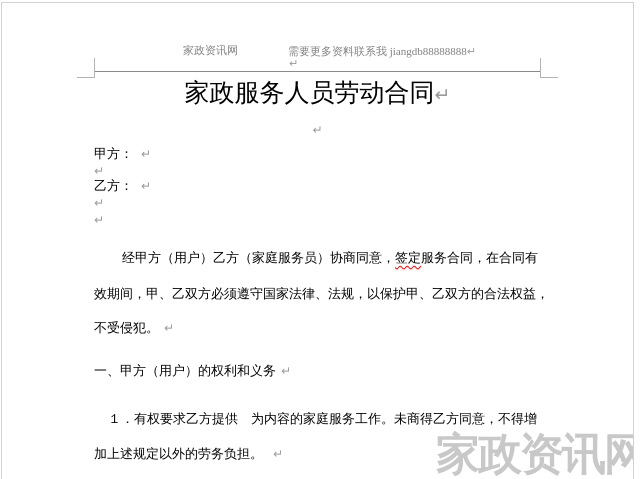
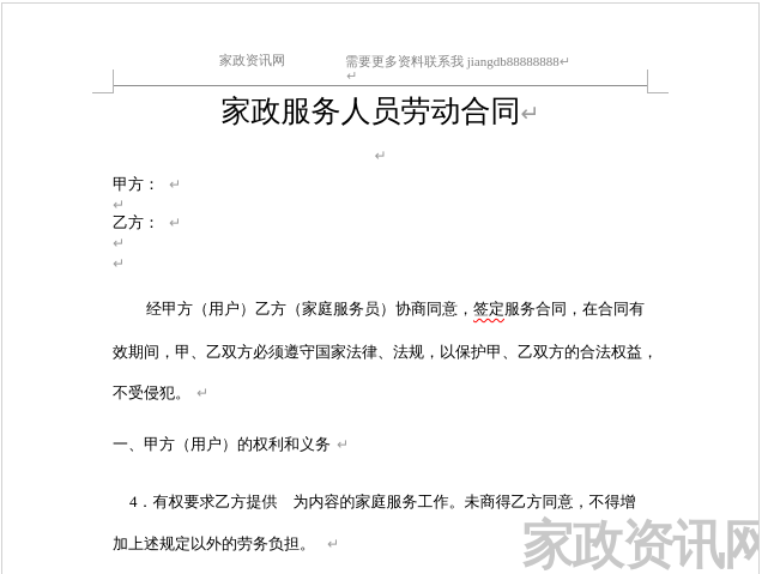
  家政资讯网
  需要更多资料联系我 jiangdb88888888↵
  ↵
  家政服务人员劳动合同↵
  ↵
  甲方： ↵
  ↵
  乙方： ↵
  ↵
  ↵
  经甲方（用户）乙方（家庭服务员）协商同意，签定服务合同，在合同有
  效期间，甲、乙双方必须遵守国家法律、法规，以保护甲、乙双方的合法权益，
  不受侵犯。 ↵
  一、甲方（用户）的权利和义务 ↵
- １．有权要求乙方提供 为内容的家庭服务工作。未商得乙方同意，不得增
+ 4．有权要求乙方提供 为内容的家庭服务工作。未商得乙方同意，不得增
  加上述规定以外的劳务负担。 ↵
  家政资讯网
